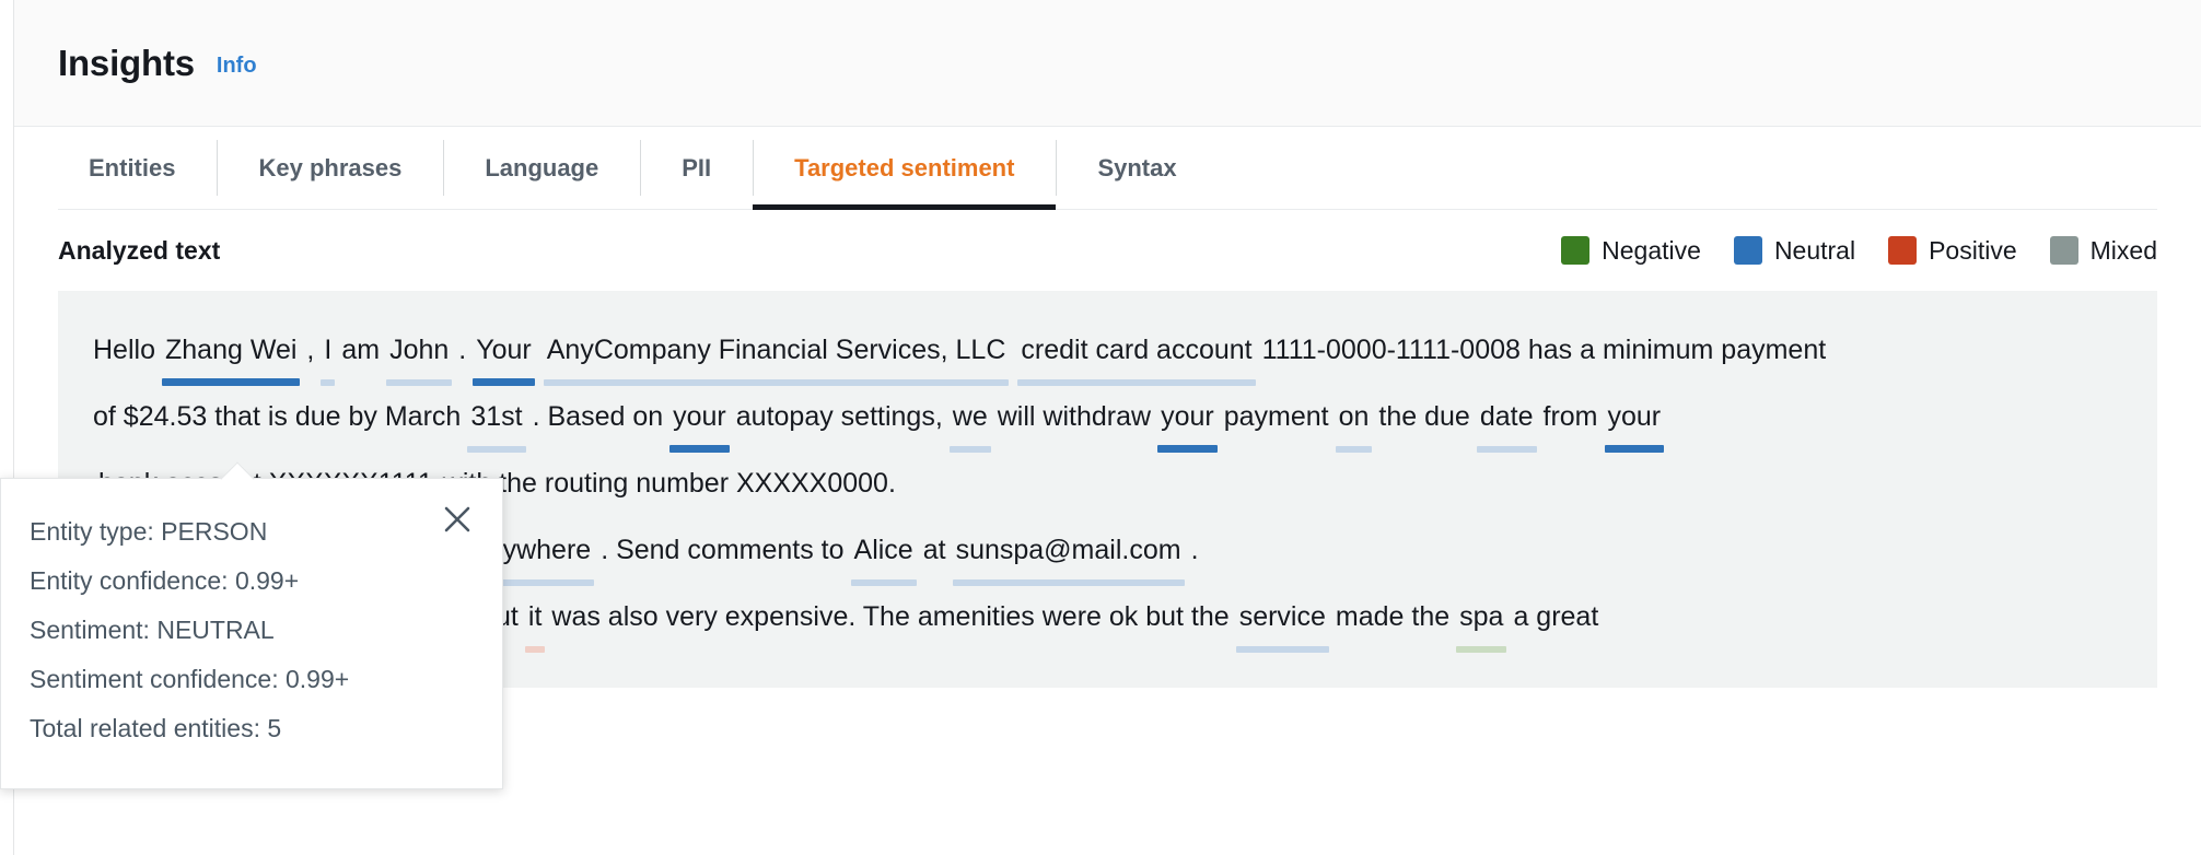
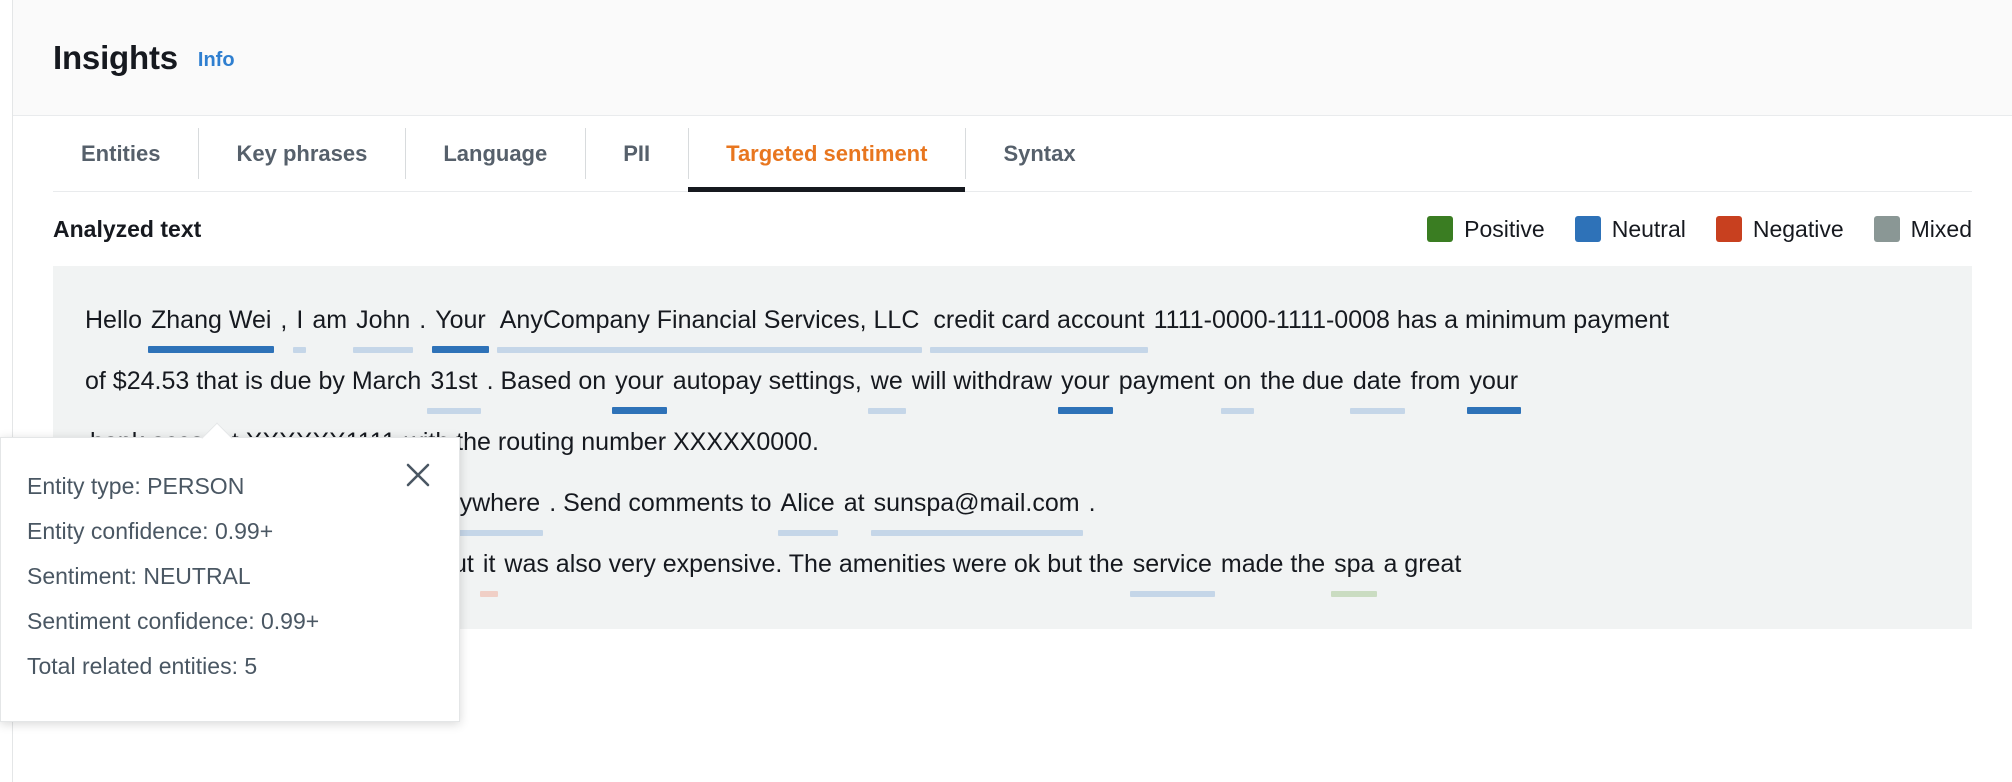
  Insights
  Info
  Entities
  Key phrases
  Language
  PII
  Targeted sentiment
  Syntax
  Analyzed text
- Negative
+ Positive
  Neutral
- Positive
+ Negative
  Mixed
  Hello Zhang Wei , I am John . Your AnyCompany Financial Services, LLC credit card account 1111-0000-1111-0008 has a minimum payment
  of $24.53 that is due by March 31st . Based on your autopay settings, we will withdraw your payment on the due date from your
  t it was also very expensive. The amenities were ok but the service made the spa a great
  Entity type: PERSON
  Entity confidence: 0.99+
  Sentiment: NEUTRAL
  Sentiment confidence: 0.99+
  Total related entities: 5
